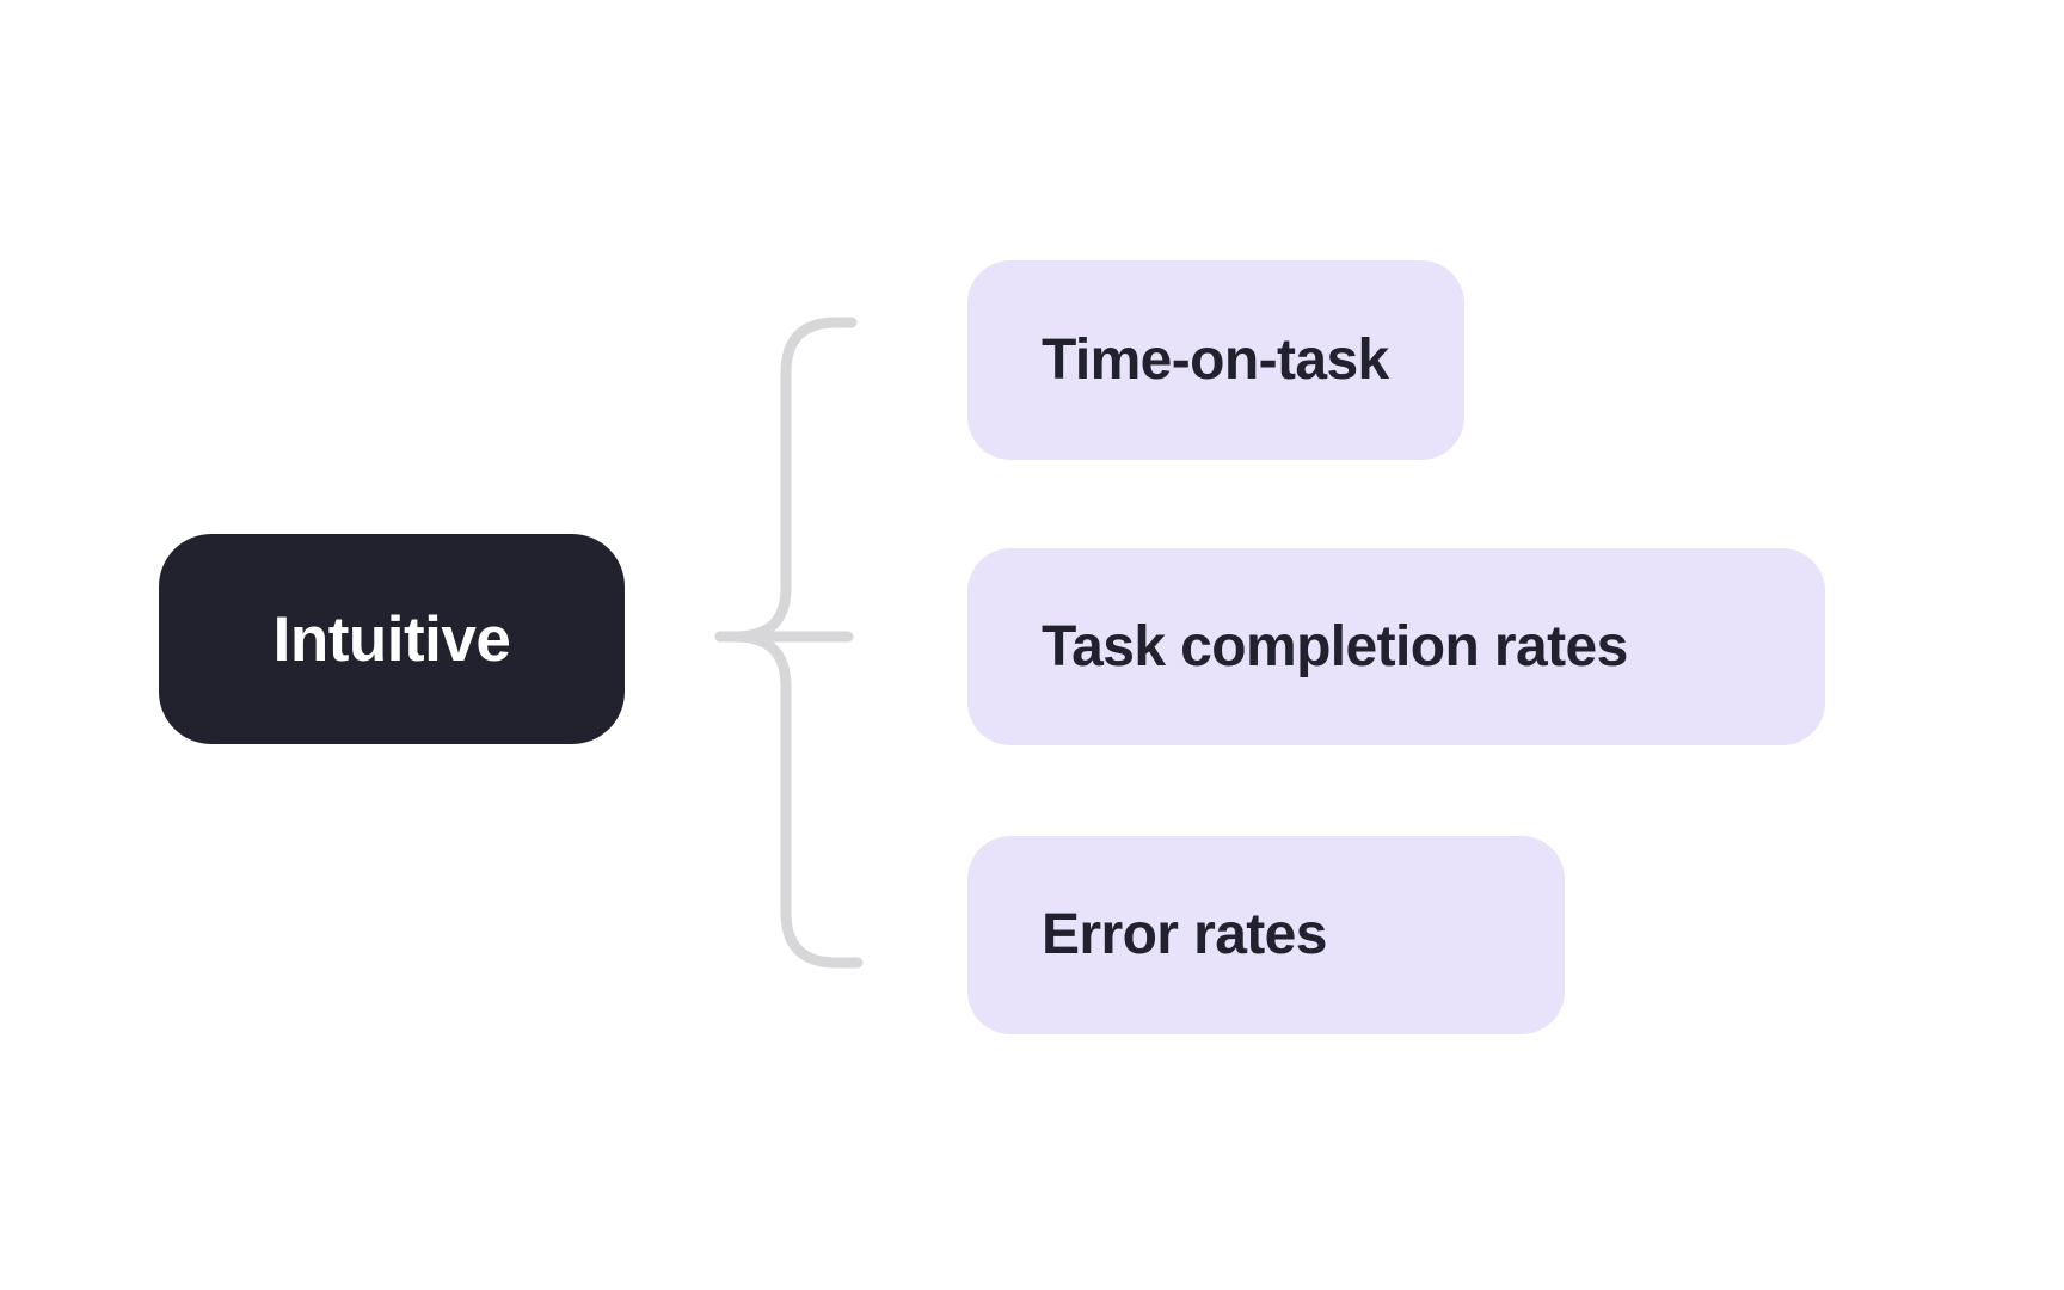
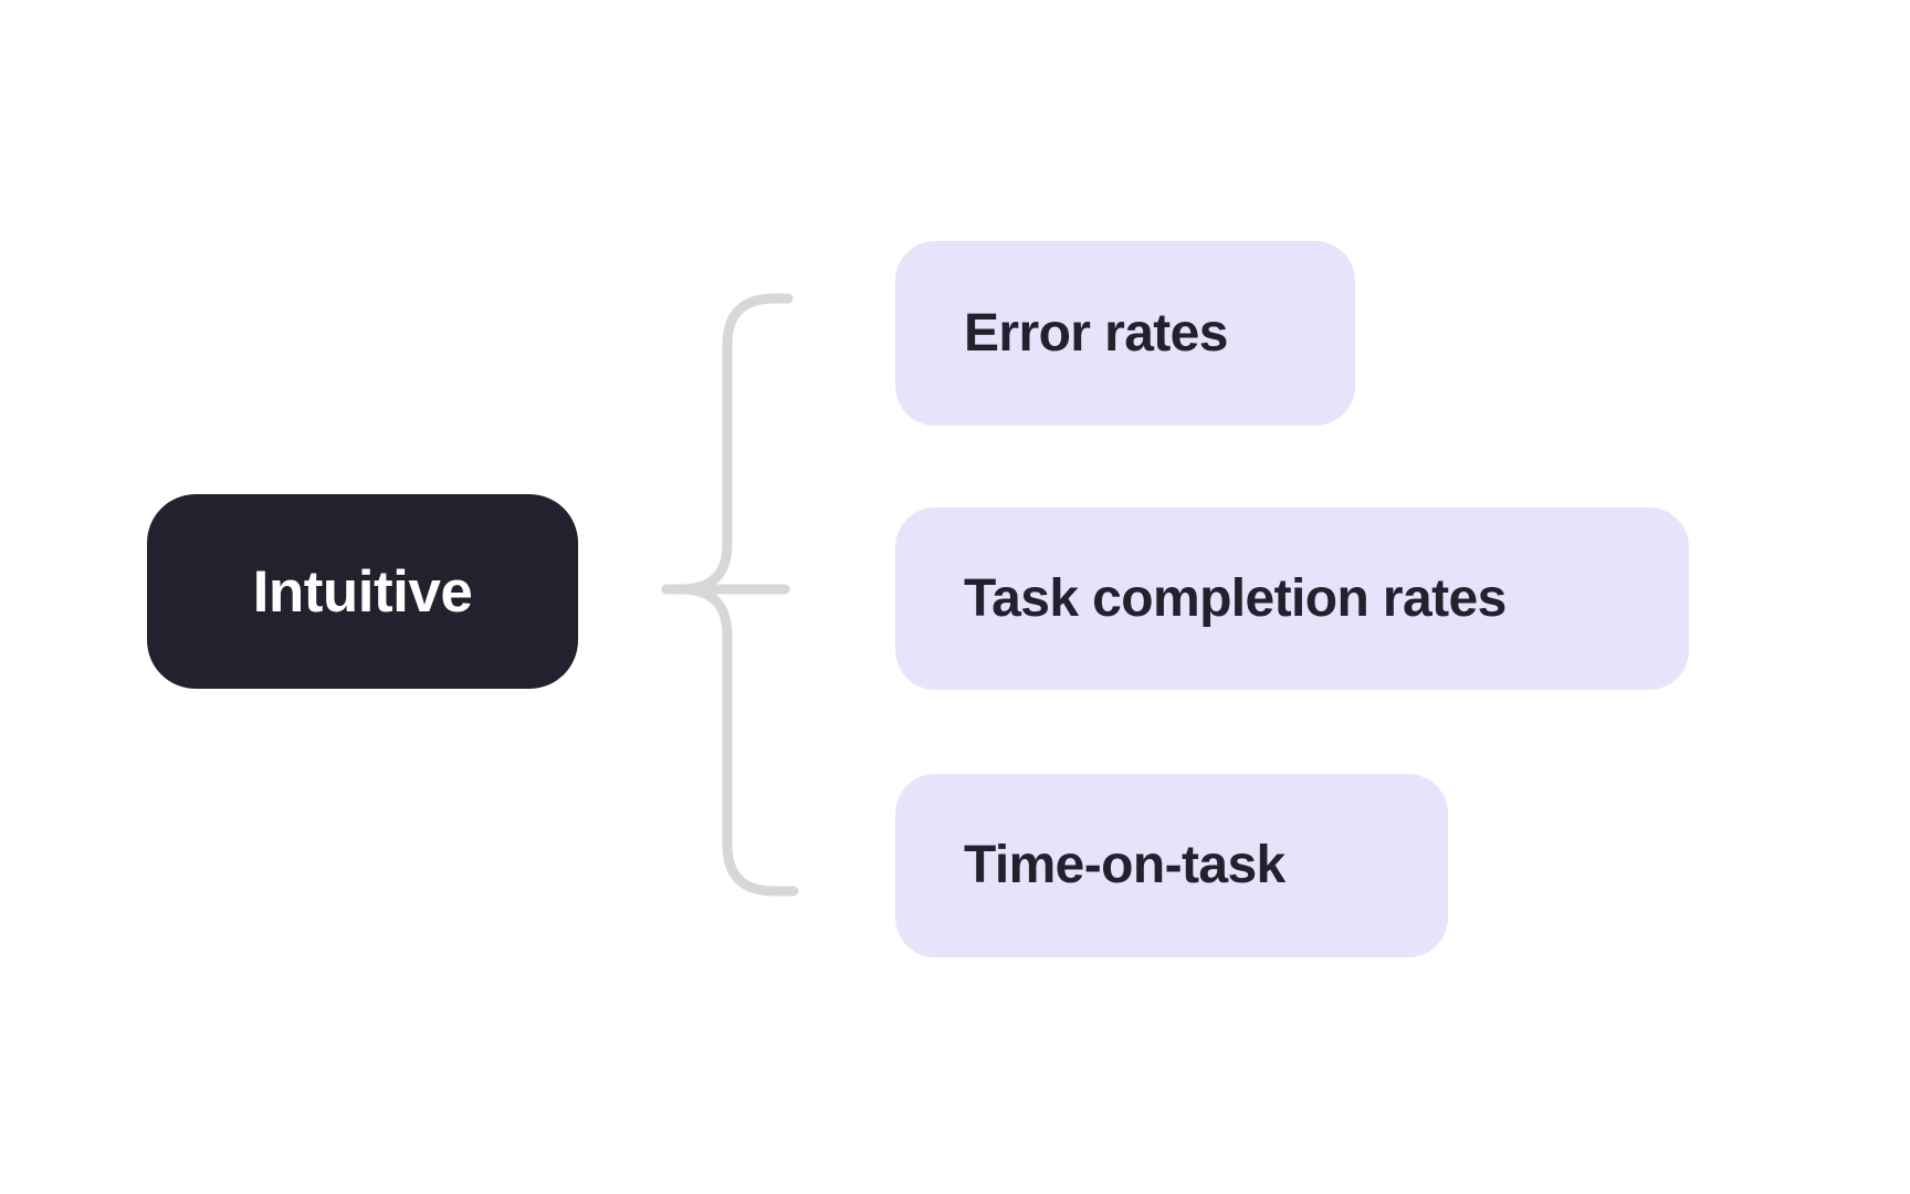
  Intuitive
- Time-on-task
+ Error rates
  Task completion rates
- Error rates
+ Time-on-task
